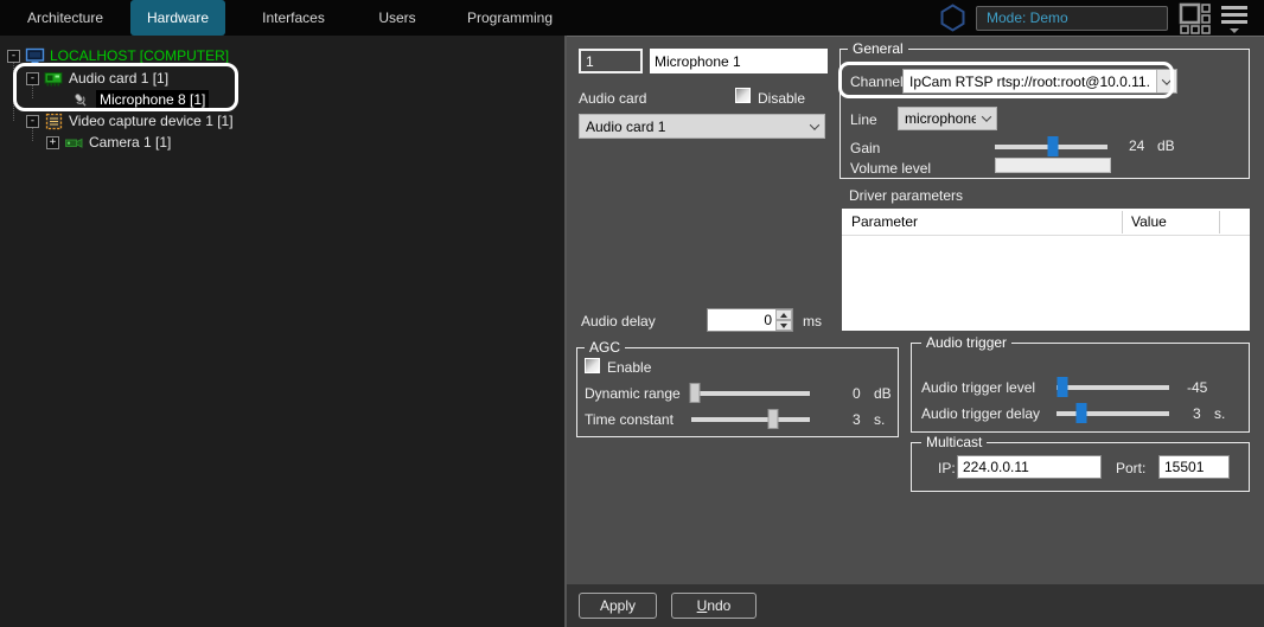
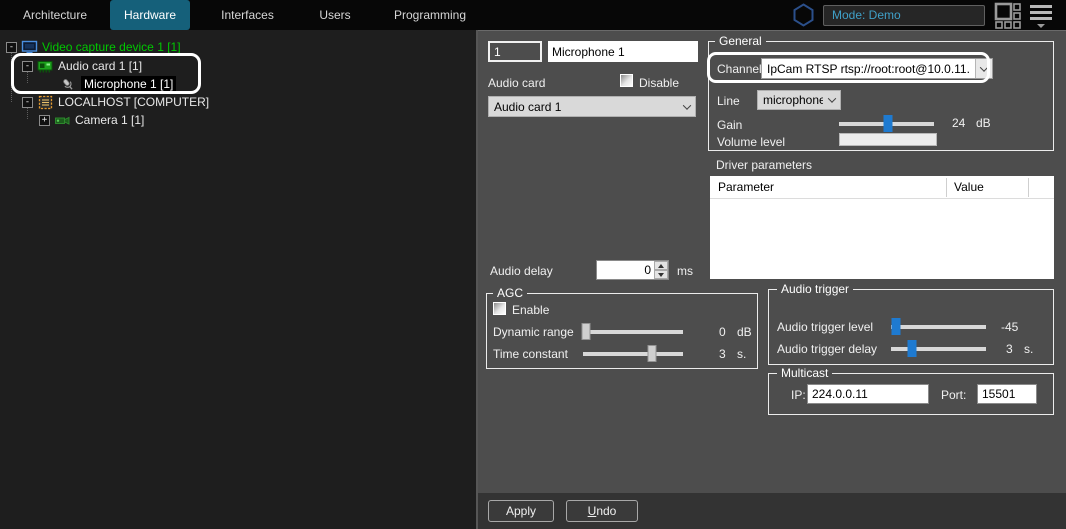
  Architecture
  Hardware
  Interfaces
  Users
  Programming
  Mode: Demo
  -
- LOCALHOST [COMPUTER]
+ Video capture device 1 [1]
  -
  Audio card 1 [1]
- Microphone 8 [1]
+ Microphone 1 [1]
  -
- Video capture device 1 [1]
+ LOCALHOST [COMPUTER]
  +
  Camera 1 [1]
  1
  Microphone 1
  Audio card
  Disable
  Audio card 1
  Audio delay
  0
  ms
  General
  Channe
  IpCam RTSP rtsp://root:root@10.0.11.
  Line
  microphone
  Gain
  24
  dB
  Volume level
  Driver parameters
  Parameter
  Value
  AGC
  Enable
  Dynamic range
  0
  dB
  Time constant
  3
  s.
  Audio trigger
  Audio trigger level
  -45
  Audio trigger delay
  3
  s.
  Multicast
  IP:
  224.0.0.11
  Port:
  15501
  Apply
  U
  ndo
